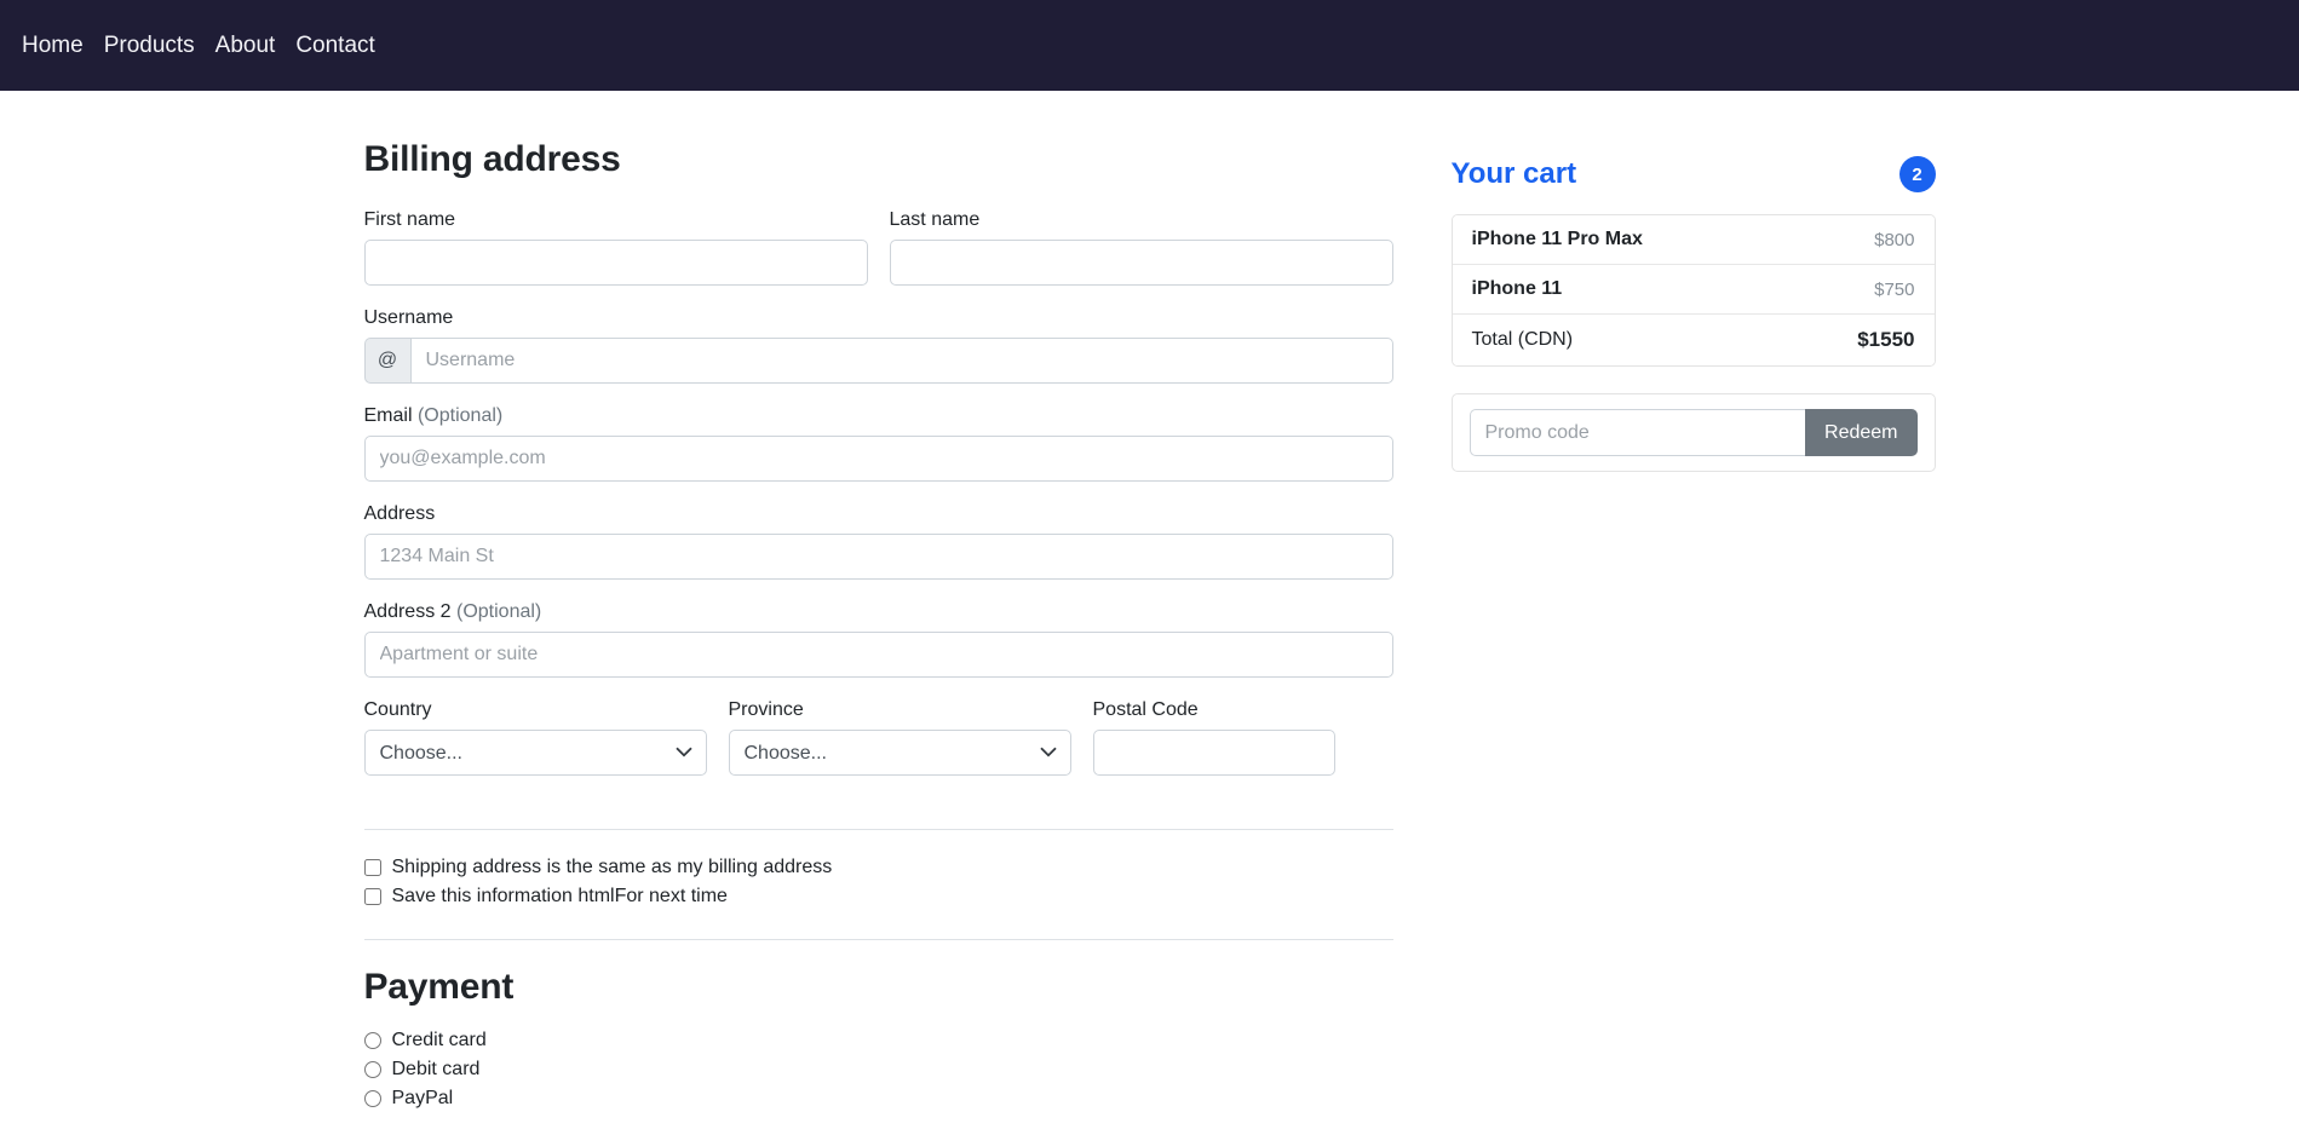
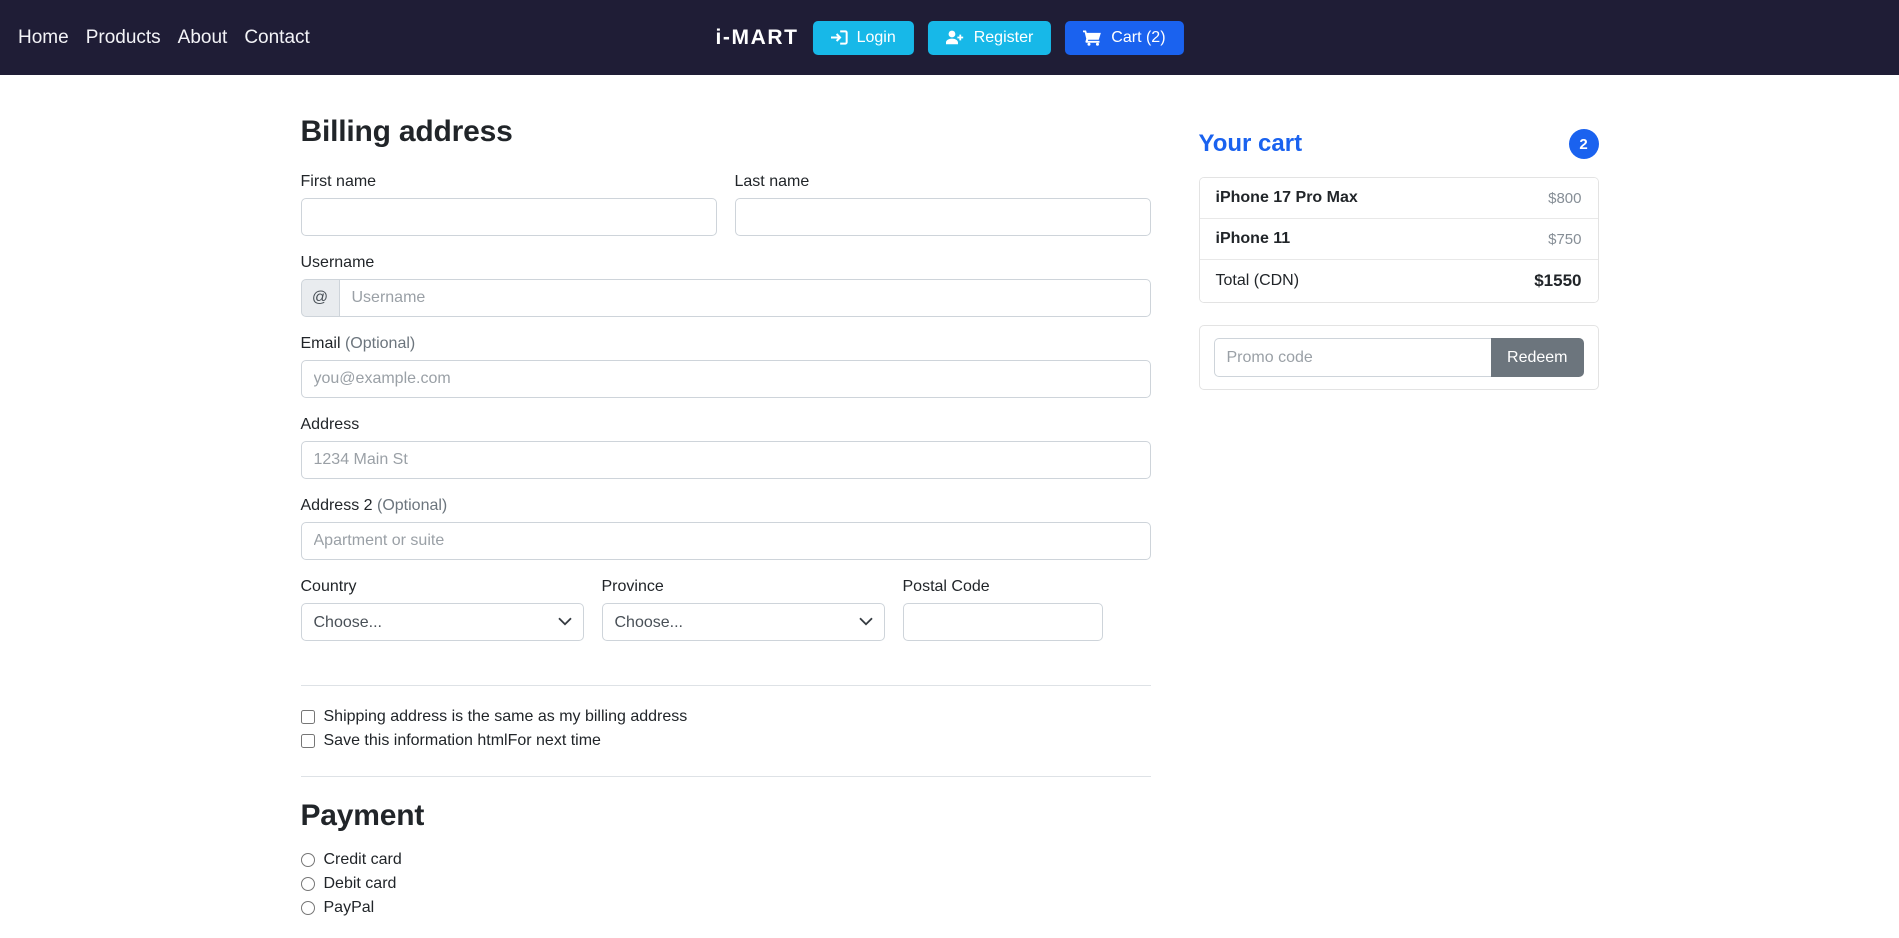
  Home
  Products
  About
  Contact
+ i-MART
+ Login
+ Register
+ Cart (2)
  Billing address
  First name
  Last name
  Username
  @
  Username
  Email (Optional)
  you@example.com
  Address
  1234 Main St
  Address 2 (Optional)
  Apartment or suite
  Country
  Choose...
  Province
  Choose...
  Postal Code
  Shipping address is the same as my billing address
  Save this information htmlFor next time
  Payment
  Credit card
  Debit card
  PayPal
  Your cart
  2
- iPhone 11 Pro Max
+ iPhone 17 Pro Max
  $800
  iPhone 11
  $750
  Total (CDN)
  $1550
  Promo code
  Redeem
